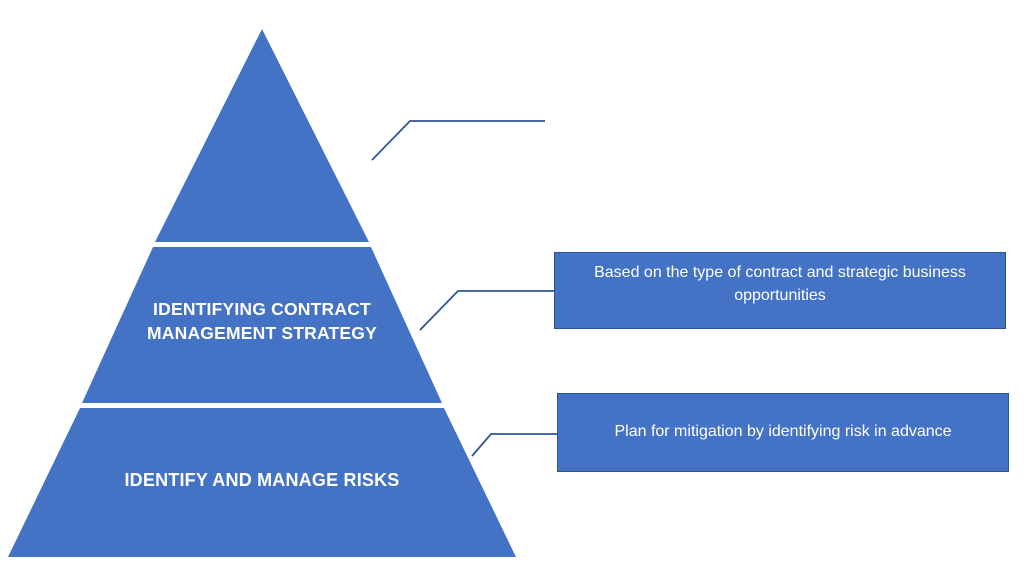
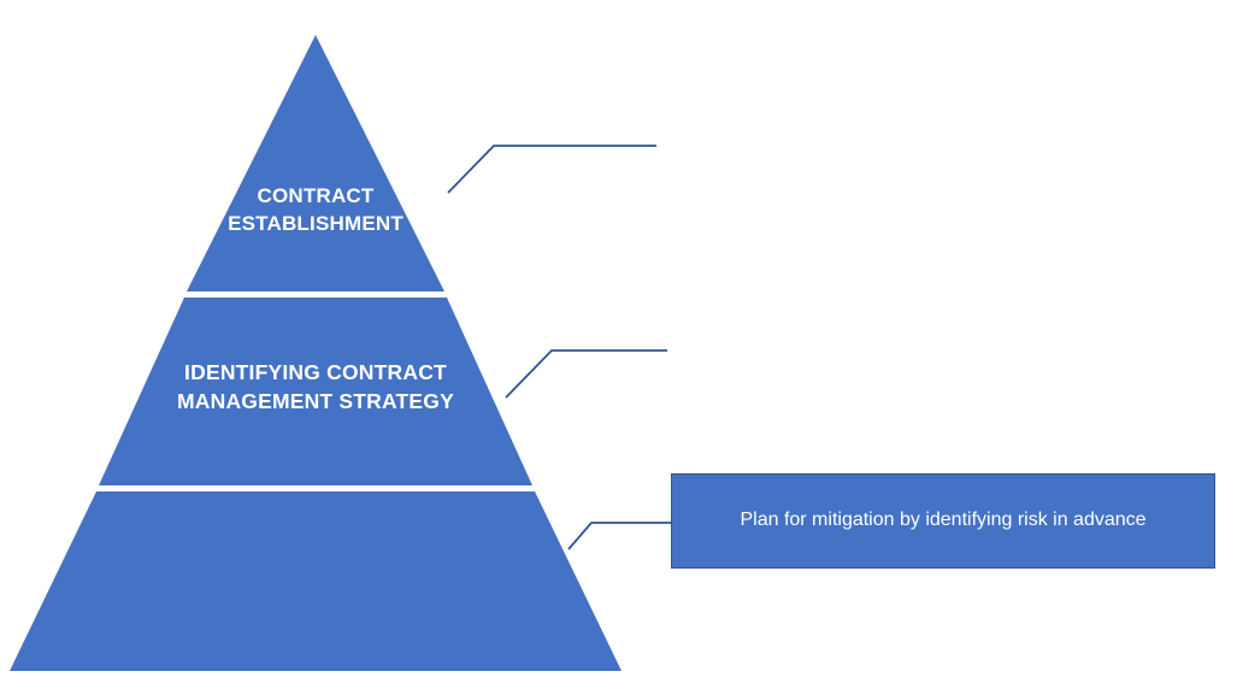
+ CONTRACT
+ ESTABLISHMENT
  IDENTIFYING CONTRACT
  MANAGEMENT STRATEGY
- IDENTIFY AND MANAGE RISKS
- Based on the type of contract and strategic business opportunities
  Plan for mitigation by identifying risk in advance
